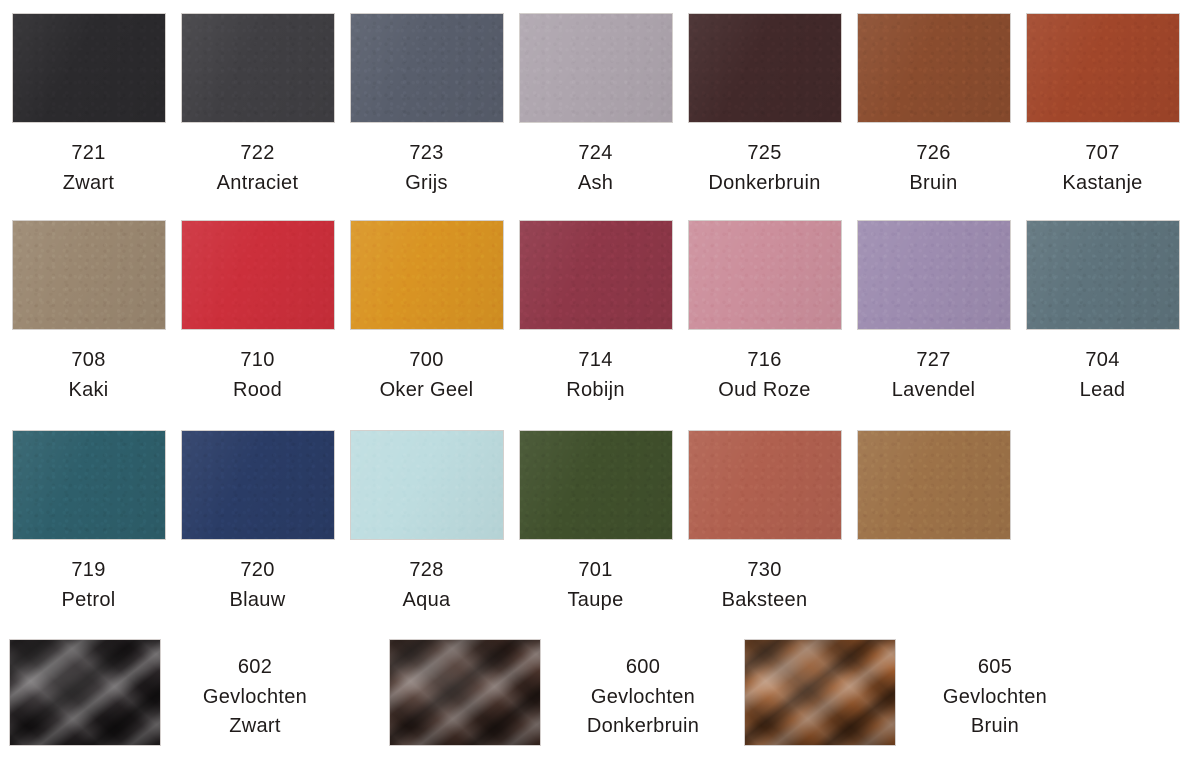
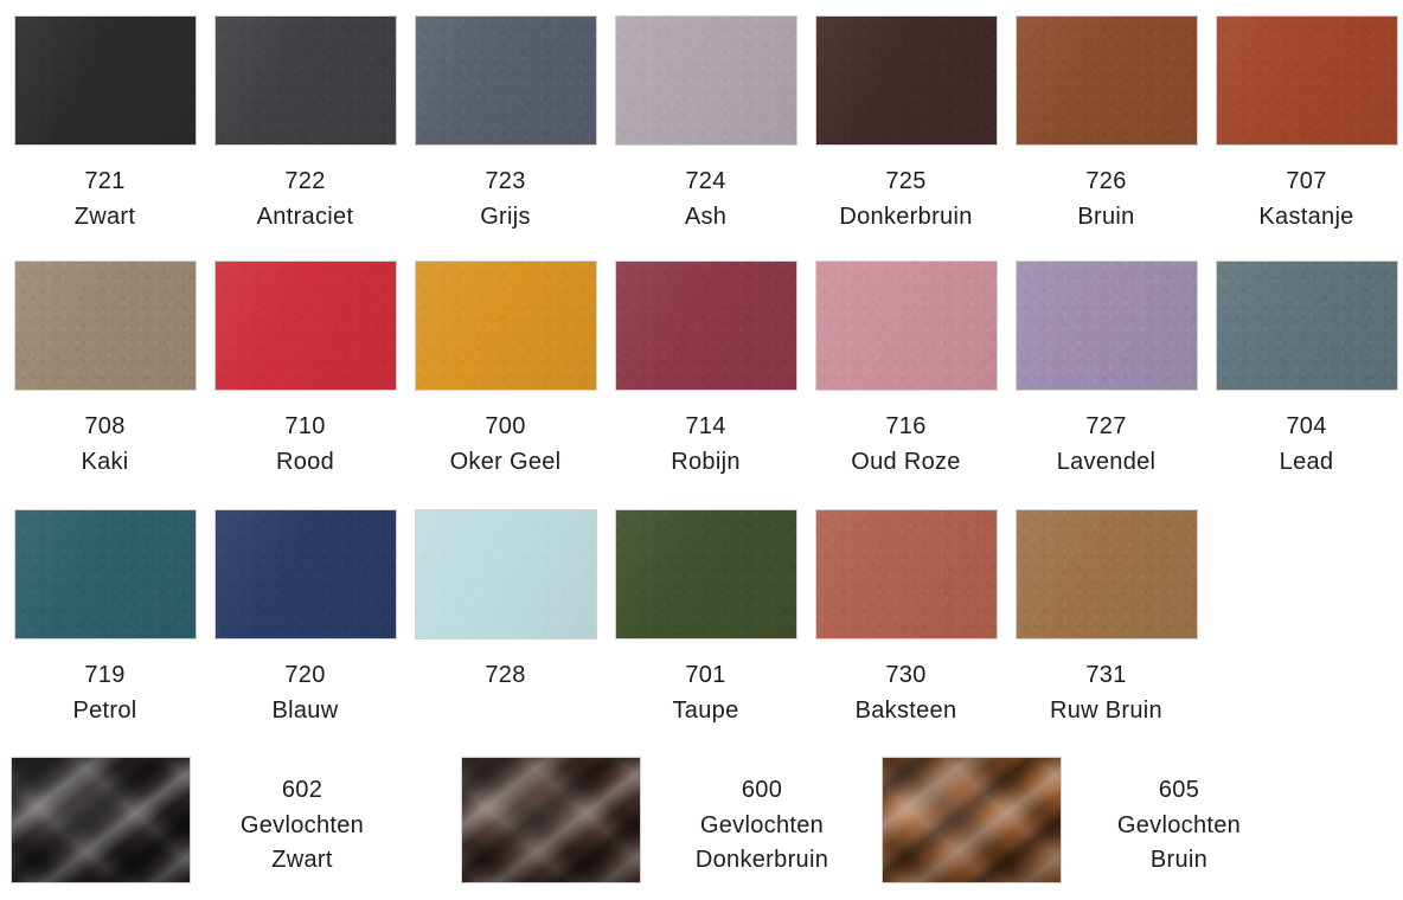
  721
  Zwart
  722
  Antraciet
  723
  Grijs
  724
  Ash
  725
  Donkerbruin
  726
  Bruin
  707
  Kastanje
  708
  Kaki
  710
  Rood
  700
  Oker Geel
  714
  Robijn
  716
  Oud Roze
  727
  Lavendel
  704
  Lead
  719
  Petrol
  720
  Blauw
  728
- Aqua
  701
  Taupe
  730
  Baksteen
+ 731
+ Ruw Bruin
  602
  Gevlochten
  Zwart
  600
  Gevlochten
  Donkerbruin
  605
  Gevlochten
  Bruin
